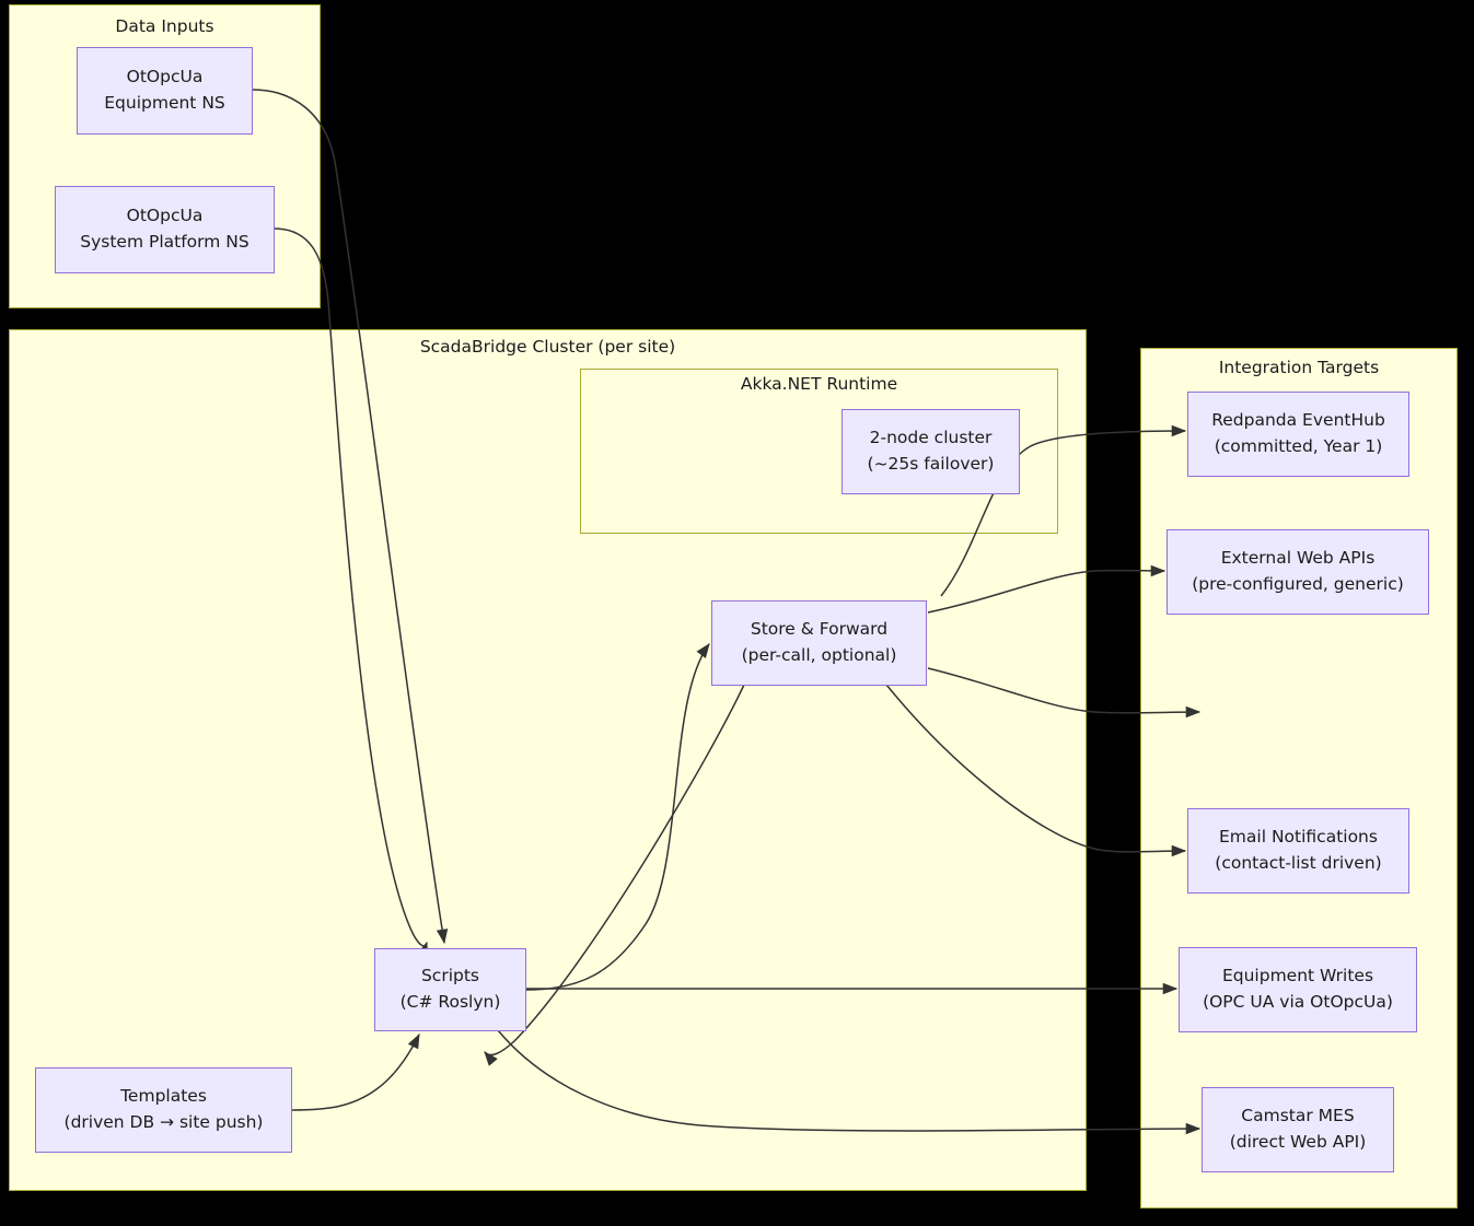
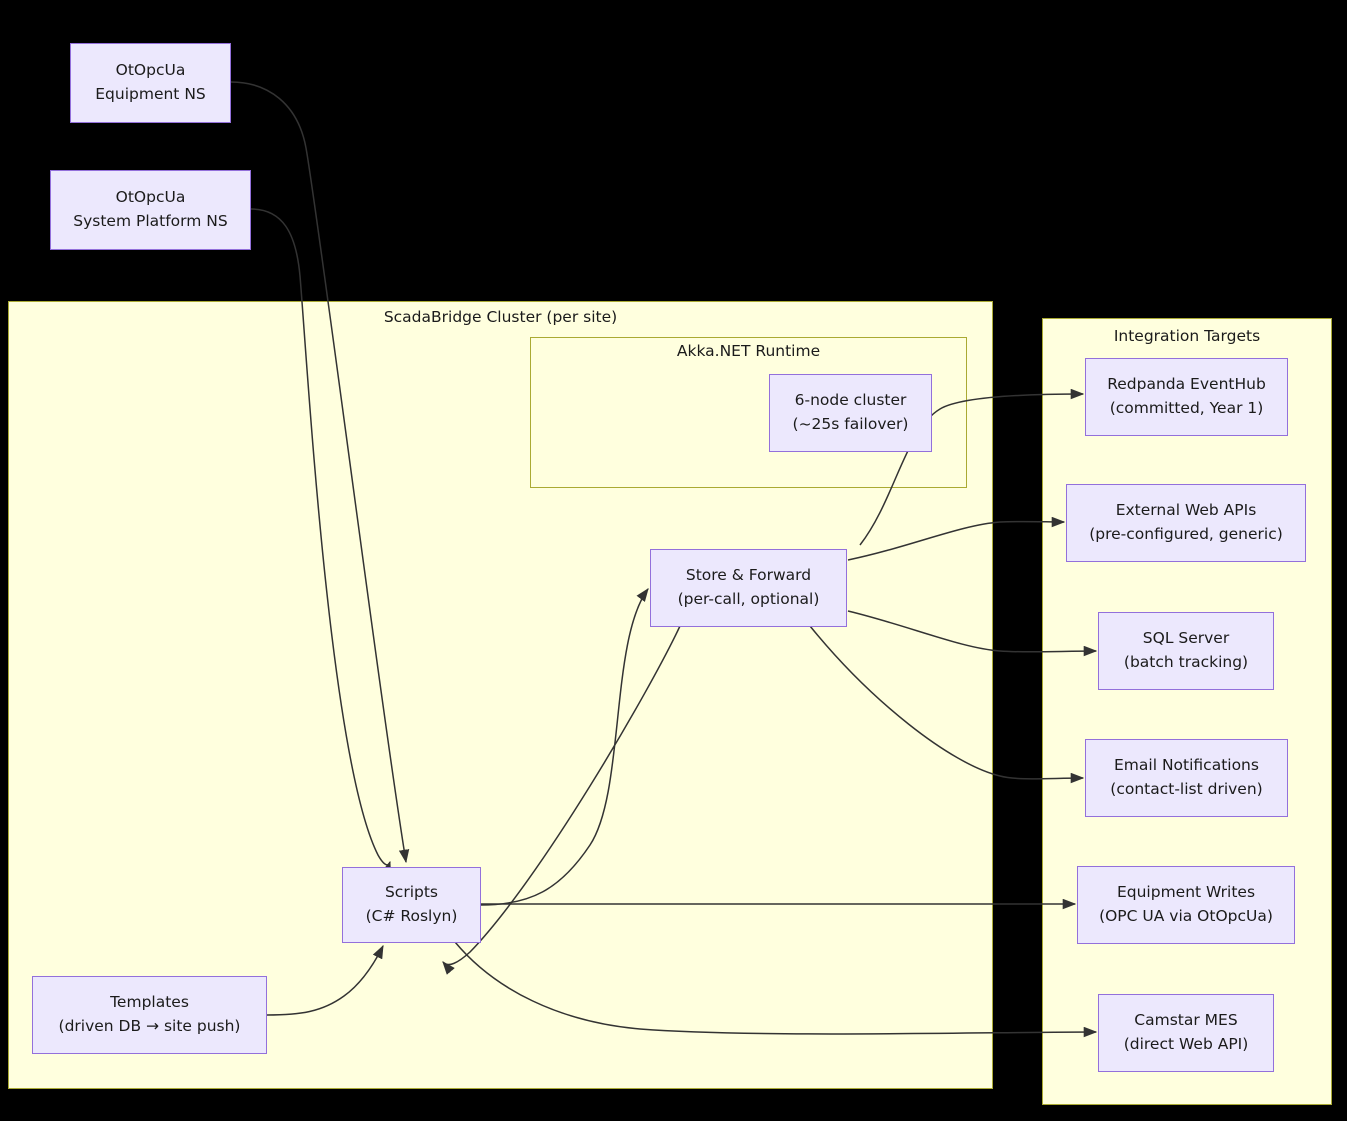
- Data Inputs
  ScadaBridge Cluster (per site)
  Akka.NET Runtime
  Integration Targets
  OtOpcUa
  Equipment NS
  OtOpcUa
  System Platform NS
- 2-node cluster
+ 6-node cluster
  (~25s failover)
  Store & Forward
  (per-call, optional)
  Scripts
  (C# Roslyn)
  Templates
  (driven DB → site push)
  Redpanda EventHub
  (committed, Year 1)
  External Web APIs
  (pre-configured, generic)
+ SQL Server
+ (batch tracking)
  Email Notifications
  (contact-list driven)
  Equipment Writes
  (OPC UA via OtOpcUa)
  Camstar MES
  (direct Web API)
